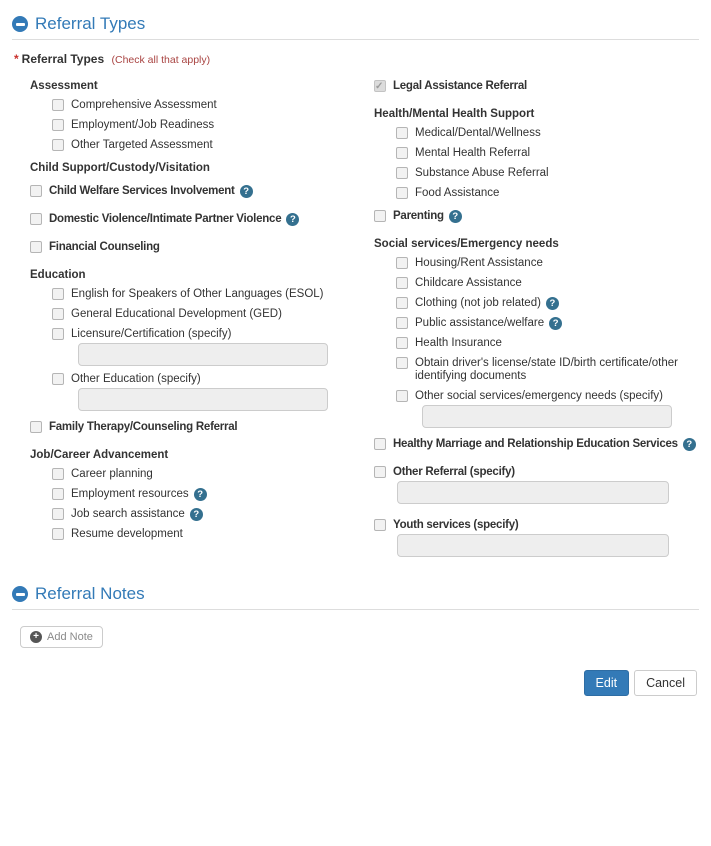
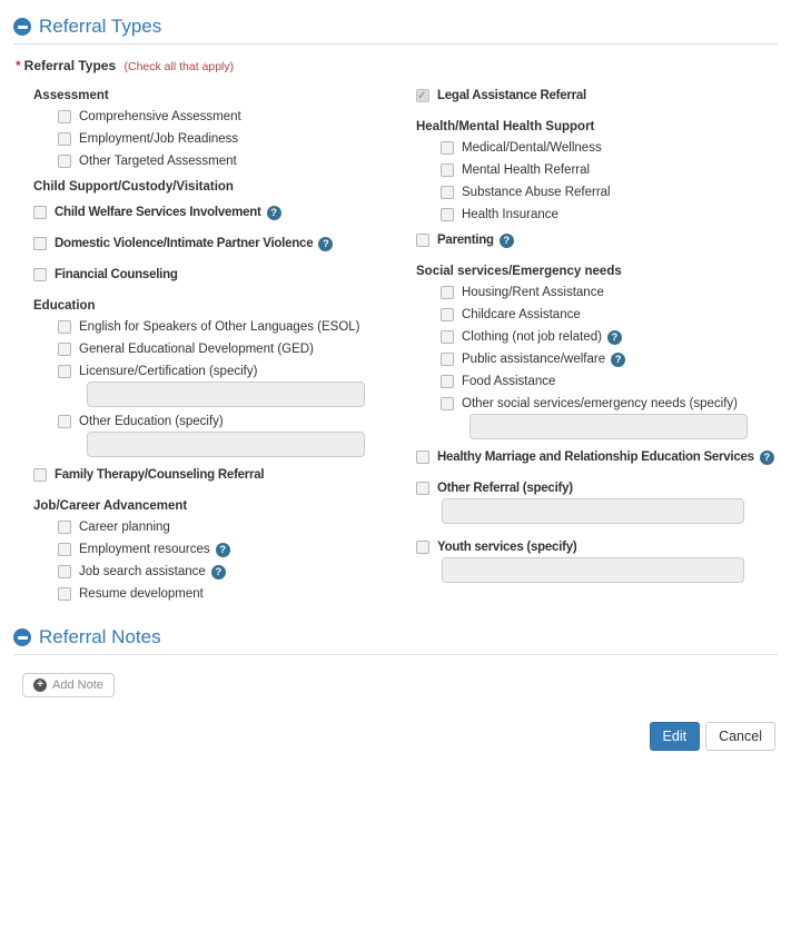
  Referral Types
  * Referral Types (Check all that apply)
  Assessment
  Comprehensive Assessment
  Employment/Job Readiness
  Other Targeted Assessment
  Child Support/Custody/Visitation
  Child Welfare Services Involvement
  Domestic Violence/Intimate Partner Violence
  Financial Counseling
  Education
  English for Speakers of Other Languages (ESOL)
  General Educational Development (GED)
  Licensure/Certification (specify)
  Other Education (specify)
  Family Therapy/Counseling Referral
  Job/Career Advancement
  Career planning
  Employment resources
  Job search assistance
  Resume development
  Legal Assistance Referral
  Health/Mental Health Support
  Medical/Dental/Wellness
  Mental Health Referral
  Substance Abuse Referral
- Food Assistance
+ Health Insurance
  Parenting
  Social services/Emergency needs
  Housing/Rent Assistance
  Childcare Assistance
  Clothing (not job related)
  Public assistance/welfare
- Health Insurance
+ Food Assistance
- Obtain driver's license/state ID/birth certificate/other identifying documents
  Other social services/emergency needs (specify)
  Healthy Marriage and Relationship Education Services
  Other Referral (specify)
  Youth services (specify)
  Referral Notes
  Add Note
  Edit
  Cancel
